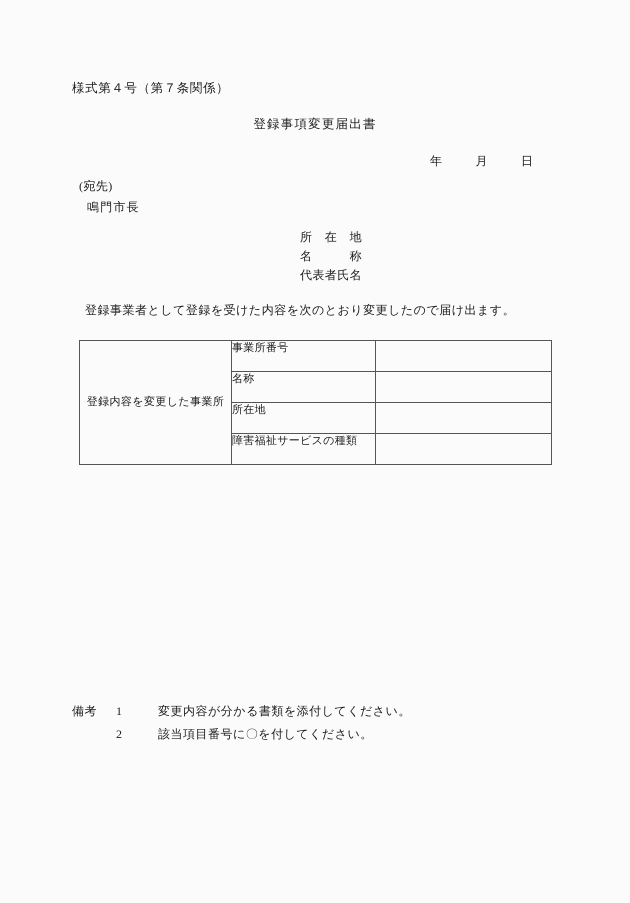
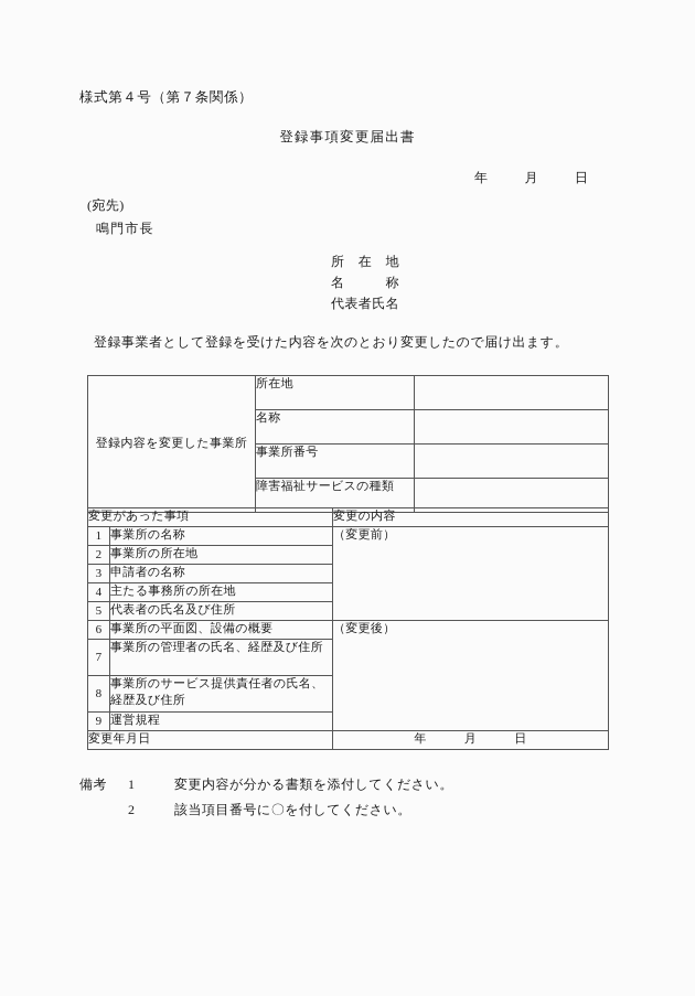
  様式第４号（第７条関係）
  登録事項変更届出書
  年 月 日
  (宛先)
  鳴門市長
  所 在 地
  名 称
  代表者氏名
  登録事業者として登録を受けた内容を次のとおり変更したので届け出ます。
- 登録内容を変更した事業所	事業所番号
+ 登録内容を変更した事業所	所在地
  名称
- 所在地
+ 事業所番号
  障害福祉サービスの種類
+ 変更があった事項	変更の内容
+ 1	事業所の名称	（変更前）
+ 2	事業所の所在地
+ 3	申請者の名称
+ 4	主たる事務所の所在地
+ 5	代表者の氏名及び住所
+ 6	事業所の平面図、設備の概要	（変更後）
+ 7	事業所の管理者の氏名、経歴及び住所
+ 8	事業所のサービス提供責任者の氏名、経歴及び住所
+ 9	運営規程
+ 変更年月日	年 月 日
  備考
  1
  変更内容が分かる書類を添付してください。
  2
  該当項目番号に〇を付してください。
